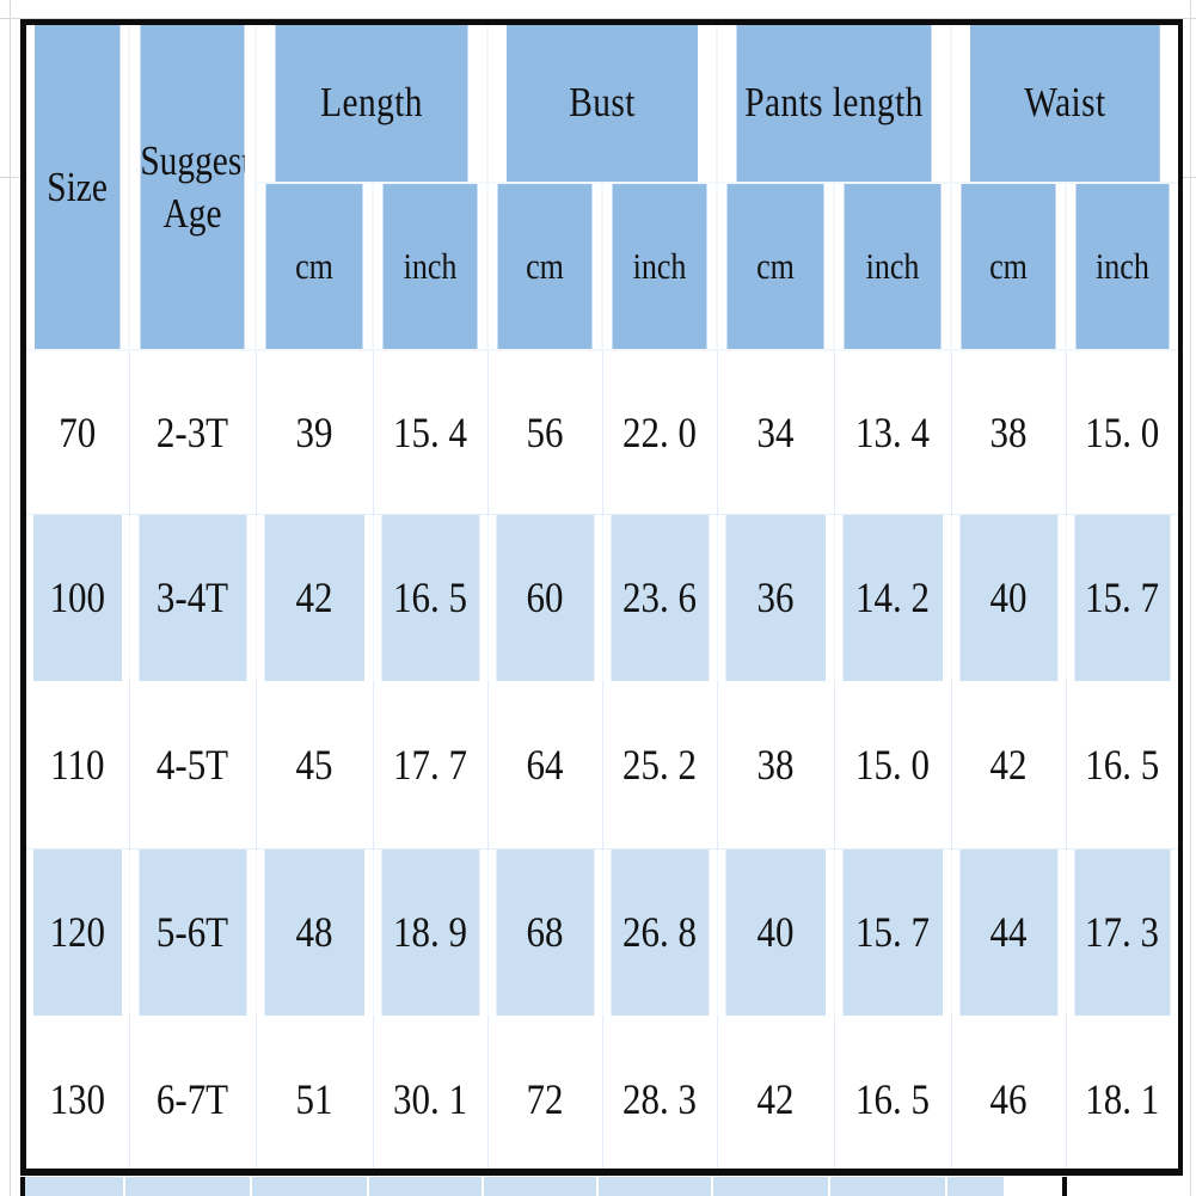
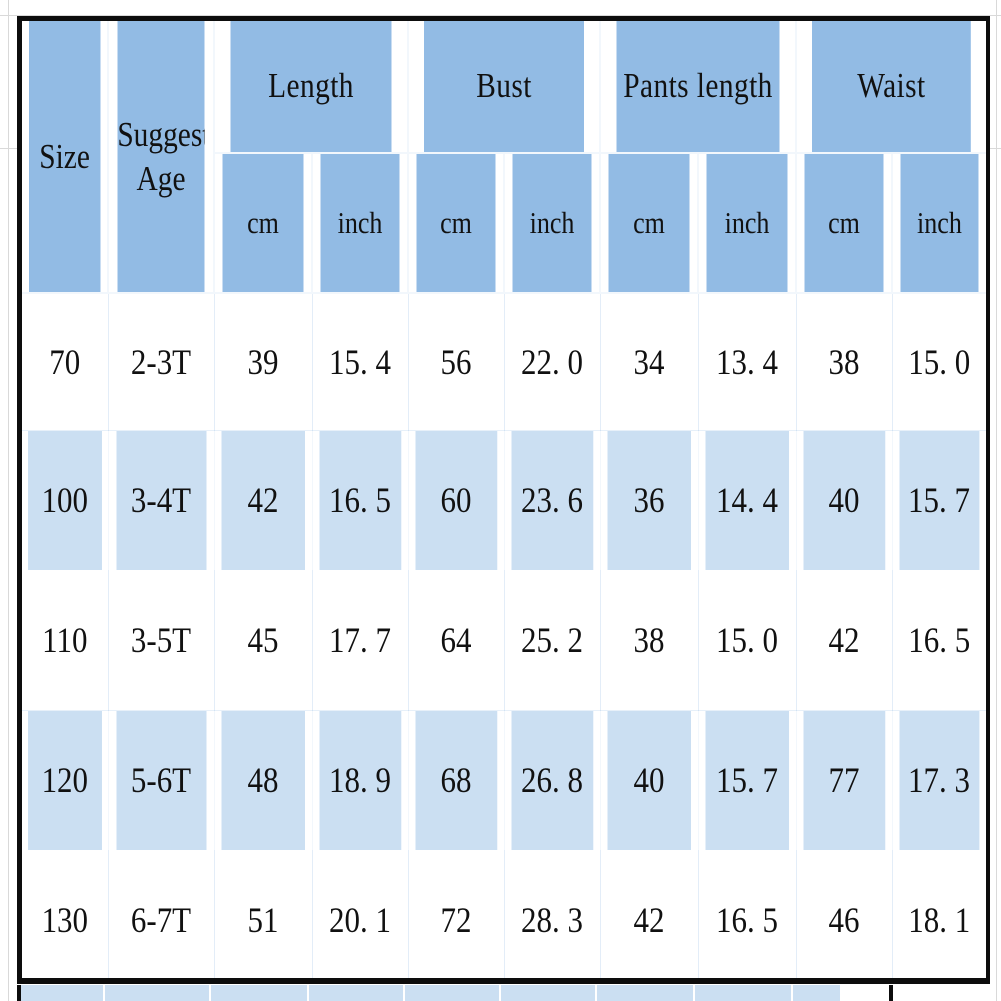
  Size	Sugges Age	Length	Bust	Pants length	Waist
  cm	inch	cm	inch	cm	inch	cm	inch
  70	2-3T	39	15. 4	56	22. 0	34	13. 4	38	15. 0
- 100	3-4T	42	16. 5	60	23. 6	36	14. 2	40	15. 7
+ 100	3-4T	42	16. 5	60	23. 6	36	14. 4	40	15. 7
- 110	4-5T	45	17. 7	64	25. 2	38	15. 0	42	16. 5
+ 110	3-5T	45	17. 7	64	25. 2	38	15. 0	42	16. 5
- 120	5-6T	48	18. 9	68	26. 8	40	15. 7	44	17. 3
+ 120	5-6T	48	18. 9	68	26. 8	40	15. 7	77	17. 3
- 130	6-7T	51	30. 1	72	28. 3	42	16. 5	46	18. 1
+ 130	6-7T	51	20. 1	72	28. 3	42	16. 5	46	18. 1
